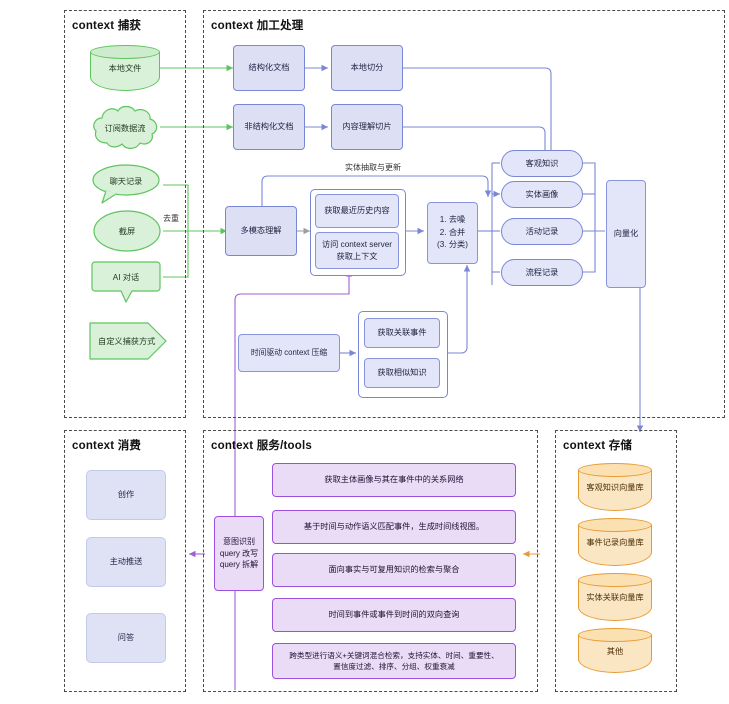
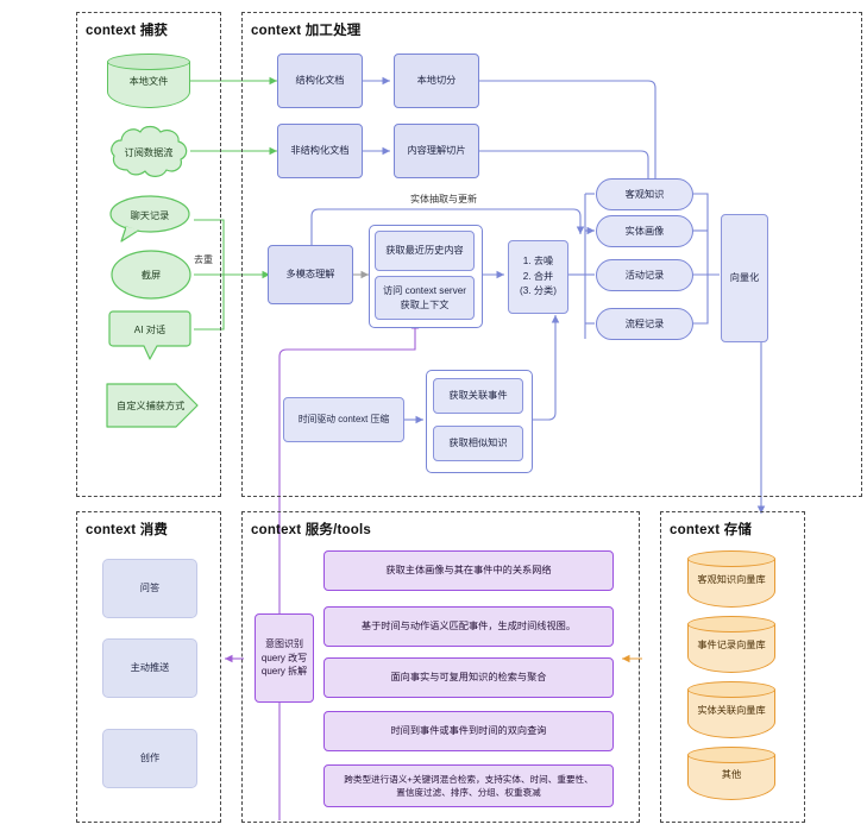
  context 捕获
  本地文件
  订阅数据流
  聊天记录
  截屏
  AI 对话
  自定义捕获方式
  去重
  context 加工处理
  结构化文档
  本地切分
  非结构化文档
  内容理解切片
  实体抽取与更新
  多模态理解
  获取最近历史内容
  访问 context server
  获取上下文
  1. 去噪
  2. 合并
  (3. 分类)
  客观知识
  实体画像
  活动记录
  流程记录
  向量化
  时间驱动 context 压缩
  获取关联事件
  获取相似知识
  context 消费
- 创作
+ 问答
  主动推送
- 问答
+ 创作
  context 服务/tools
  意图识别
  query 改写
  query 拆解
  获取主体画像与其在事件中的关系网络
  基于时间与动作语义匹配事件，生成时间线视图。
  面向事实与可复用知识的检索与聚合
  时间到事件或事件到时间的双向查询
  跨类型进行语义+关键词混合检索，支持实体、时间、重要性、
  置信度过滤、排序、分组、权重衰减
  context 存储
  客观知识向量库
  事件记录向量库
  实体关联向量库
  其他
